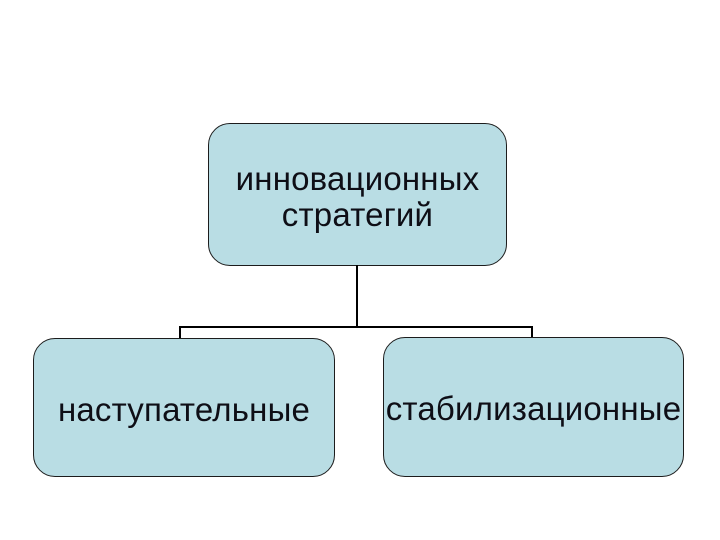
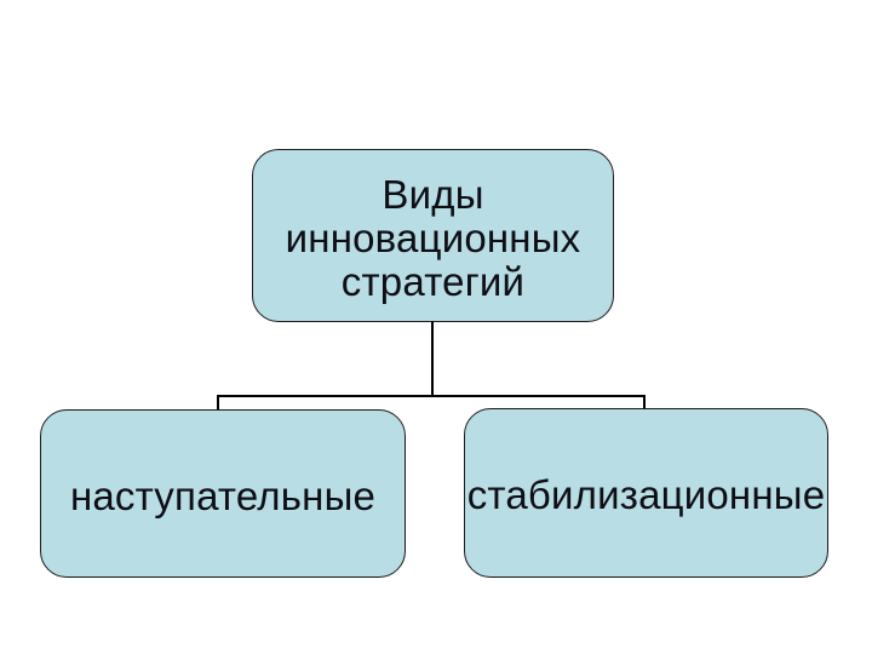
+ Виды
  инновационных
  стратегий
  наступательные
  стабилизационные
